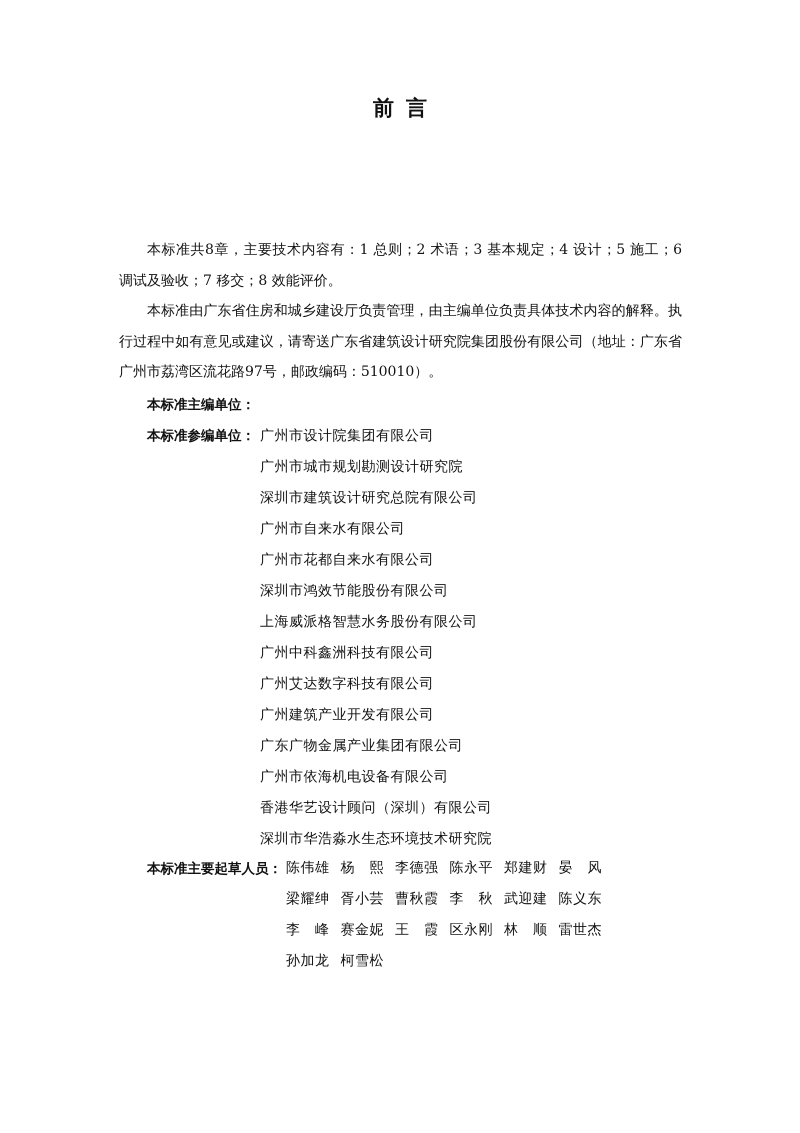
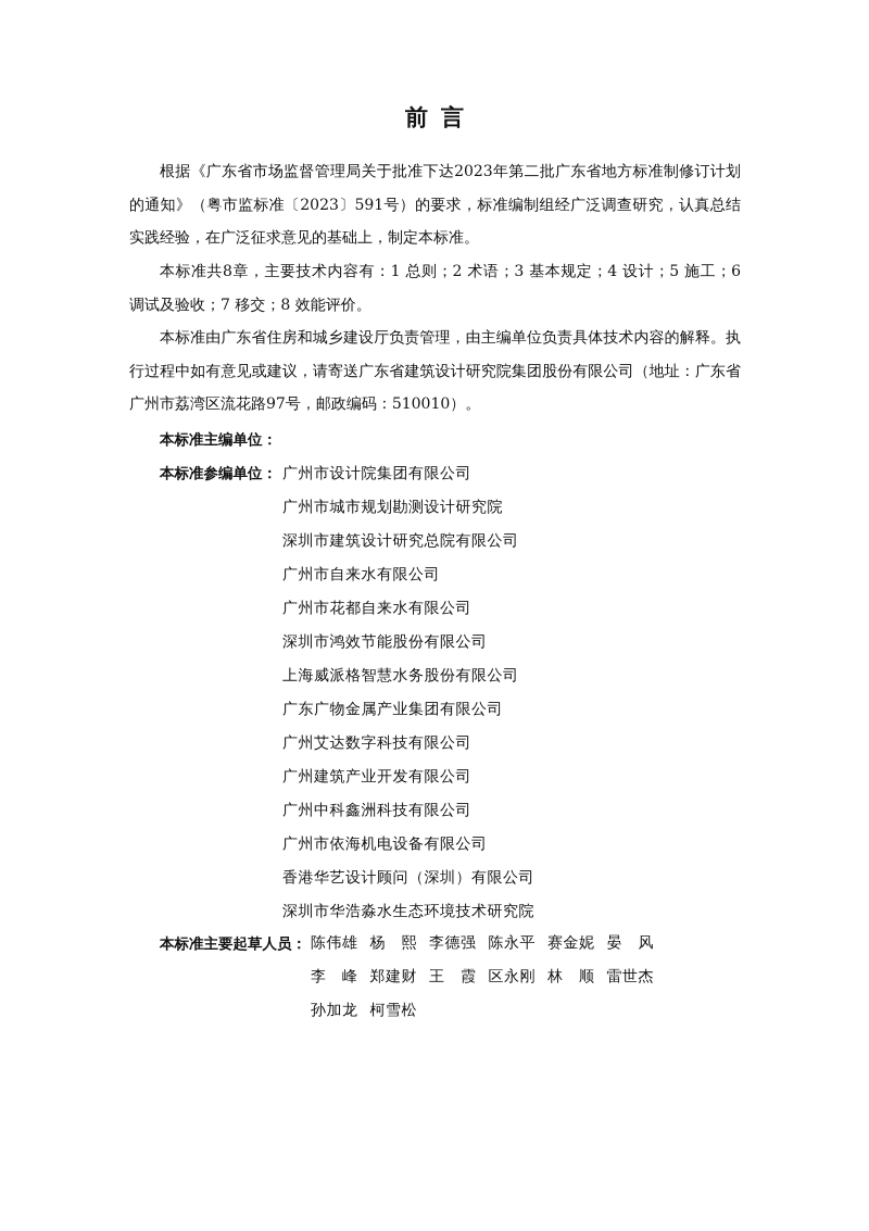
  前言
+ 根据《广东省市场监督管理局关于批准下达2023年第二批广东省地方标准制修订计划的通知》（粤市监标准〔2023〕591号）的要求，标准编制组经广泛调查研究，认真总结实践经验，在广泛征求意见的基础上，制定本标准。
  本标准共8章，主要技术内容有：1 总则；2 术语；3 基本规定；4 设计；5 施工；6 调试及验收；7 移交；8 效能评价。
  本标准由广东省住房和城乡建设厅负责管理，由主编单位负责具体技术内容的解释。执行过程中如有意见或建议，请寄送广东省建筑设计研究院集团股份有限公司（地址：广东省广州市荔湾区流花路97号，邮政编码：510010）。
  本标准主编单位：
  本标准参编单位：
  广州市设计院集团有限公司
  广州市城市规划勘测设计研究院
  深圳市建筑设计研究总院有限公司
  广州市自来水有限公司
  广州市花都自来水有限公司
  深圳市鸿效节能股份有限公司
  上海威派格智慧水务股份有限公司
- 广州中科鑫洲科技有限公司
+ 广东广物金属产业集团有限公司
  广州艾达数字科技有限公司
  广州建筑产业开发有限公司
- 广东广物金属产业集团有限公司
+ 广州中科鑫洲科技有限公司
  广州市依海机电设备有限公司
  香港华艺设计顾问（深圳）有限公司
  深圳市华浩淼水生态环境技术研究院
  本标准主要起草人员：
  陈伟雄
  杨 熙
  李德强
  陈永平
- 郑建财
+ 赛金妮
  晏 风
- 梁耀绅
- 胥小芸
- 曹秋霞
- 李 秋
- 武迎建
- 陈义东
  李 峰
- 赛金妮
+ 郑建财
  王 霞
  区永刚
  林 顺
  雷世杰
  孙加龙
  柯雪松
